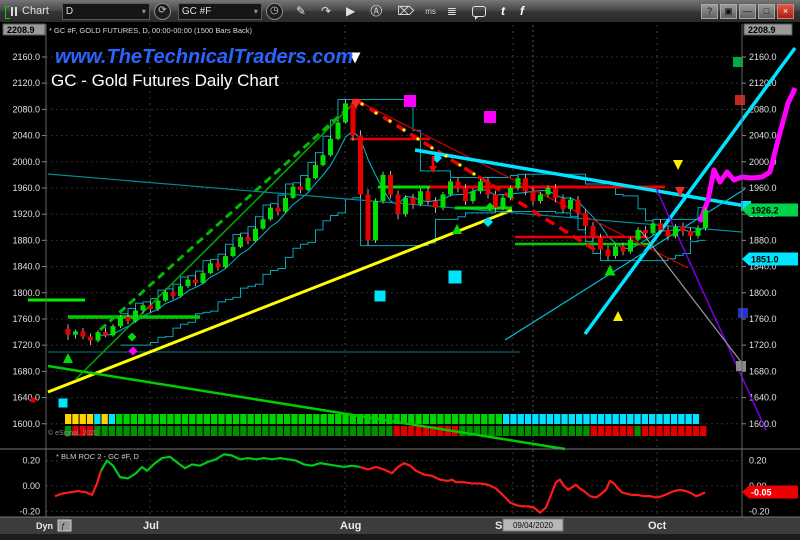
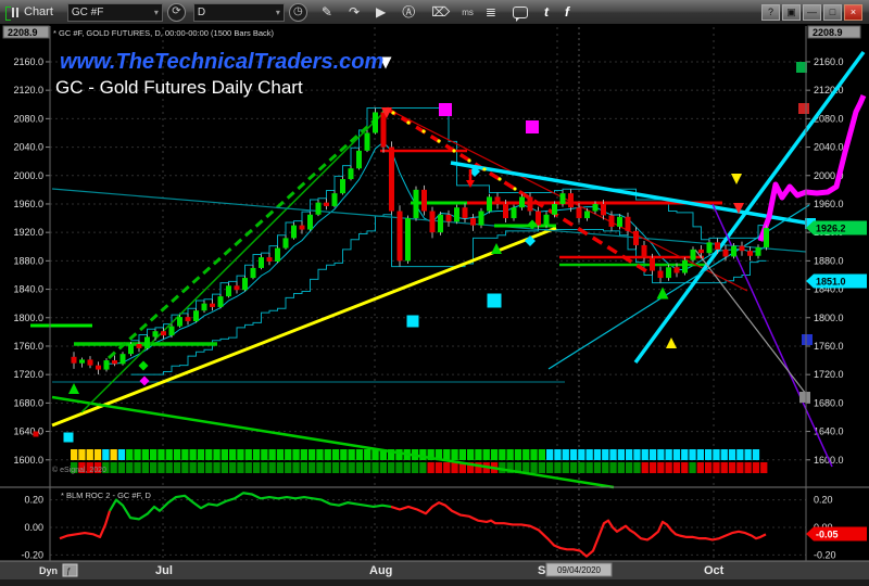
  Chart
- D
+ GC #F
  ▾
  ⟳
- GC #F
+ D
  ▾
  ◷
  ✎
  ↷
  ▶
  Ⓐ
  ⌦
  ms
  ≣
  t
  f
  ?
  ▣
  —
  □
  ×
  2160.0
  2160.0
  2120.0
  21200
  2080.0
  080.0
  2040.0
  2040.0
  2000.0
  1960.0
  1960.0
  1920.0
  1880.0
  1880.0
  1840.0
  1840.0
  1800.0
  1800.0
  1760.0
  1760.0
  1720.0
  1720.0
  1680.0
  1680.0
  16400
  640.0
  1600.0
  1600.0
  0.20
  0.20
  0.00
  -0.20
  -0.20
  2208.9
  2208.9
  1926.2
  1851.0
  -0.05
  Jul
  Aug
  Oct
  09/04/2020
  Dyn
  ƒ
  * GC #F, GOLD FUTURES, D, 00:00-00:00 (1500 Bars Back)
  www.TheTechnicalTraders.com
  GC - Gold Futures Daily Chart
  * BLM ROC 2 - GC #F, D
